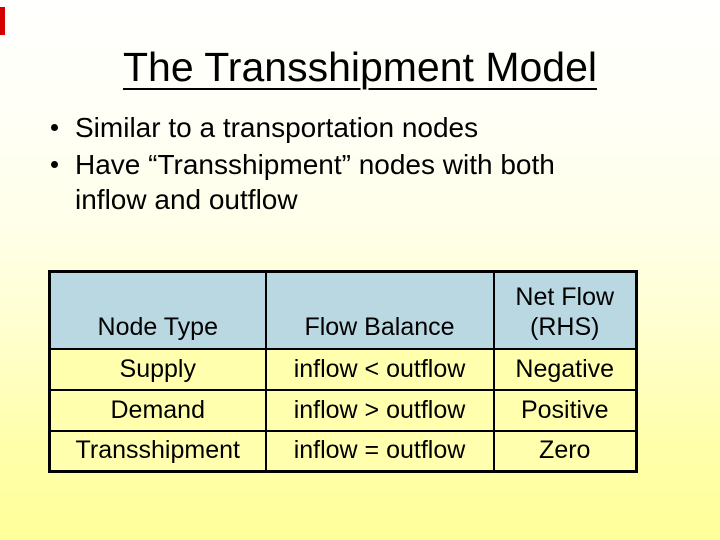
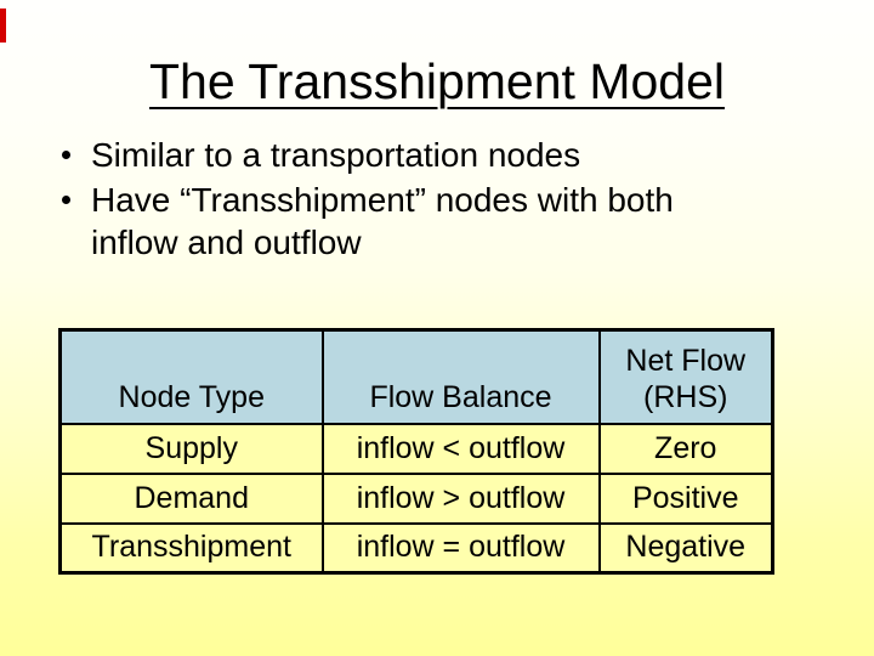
  The Transshipment Model
  Similar to a transportation nodes
  Have “Transshipment” nodes with both inflow and outflow
  Node Type	Flow Balance	Net Flow (RHS)
- Supply	inflow < outflow	Negative
+ Supply	inflow < outflow	Zero
  Demand	inflow > outflow	Positive
- Transshipment	inflow = outflow	Zero
+ Transshipment	inflow = outflow	Negative
